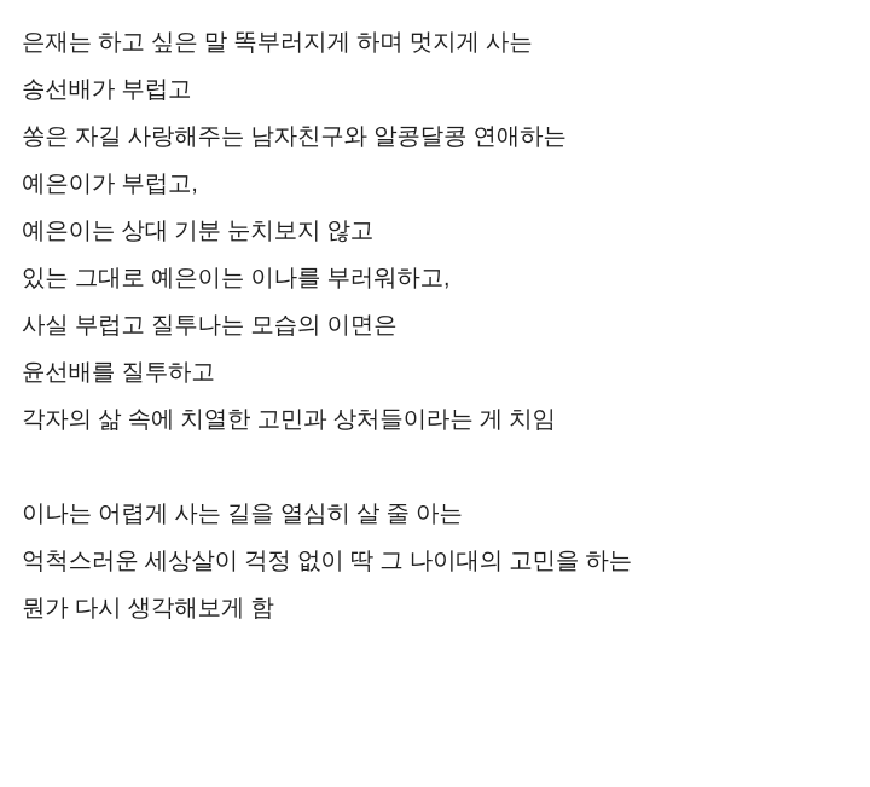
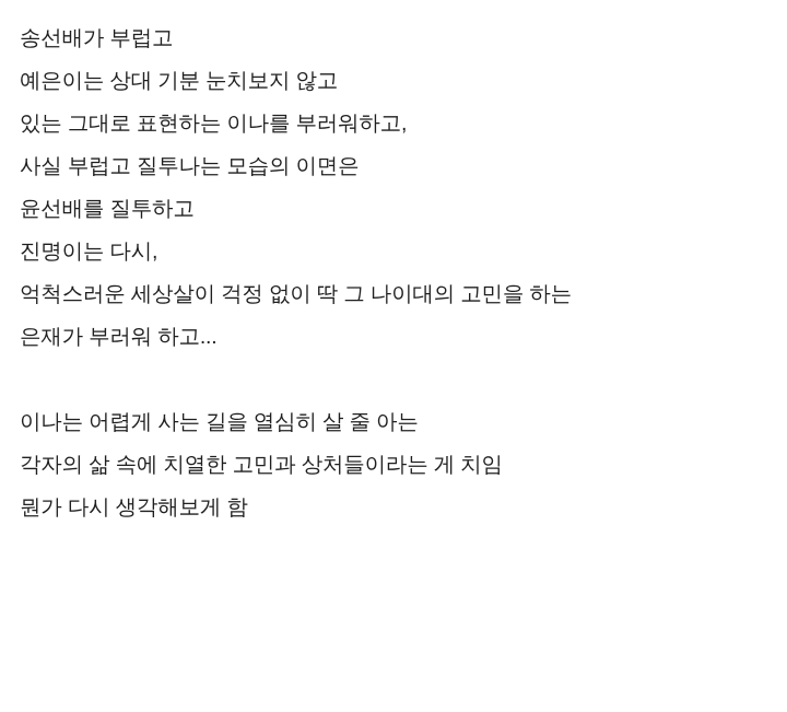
- 은재는 하고 싶은 말 똑부러지게 하며 멋지게 사는
  송선배가 부럽고
- 쏭은 자길 사랑해주는 남자친구와 알콩달콩 연애하는
- 예은이가 부럽고,
  예은이는 상대 기분 눈치보지 않고
- 있는 그대로 예은이는 이나를 부러워하고,
+ 있는 그대로 표현하는 이나를 부러워하고,
  사실 부럽고 질투나는 모습의 이면은
  윤선배를 질투하고
+ 진명이는 다시,
- 각자의 삶 속에 치열한 고민과 상처들이라는 게 치임
+ 억척스러운 세상살이 걱정 없이 딱 그 나이대의 고민을 하는
+ 은재가 부러워 하고...
  이나는 어렵게 사는 길을 열심히 살 줄 아는
- 억척스러운 세상살이 걱정 없이 딱 그 나이대의 고민을 하는
+ 각자의 삶 속에 치열한 고민과 상처들이라는 게 치임
  뭔가 다시 생각해보게 함
